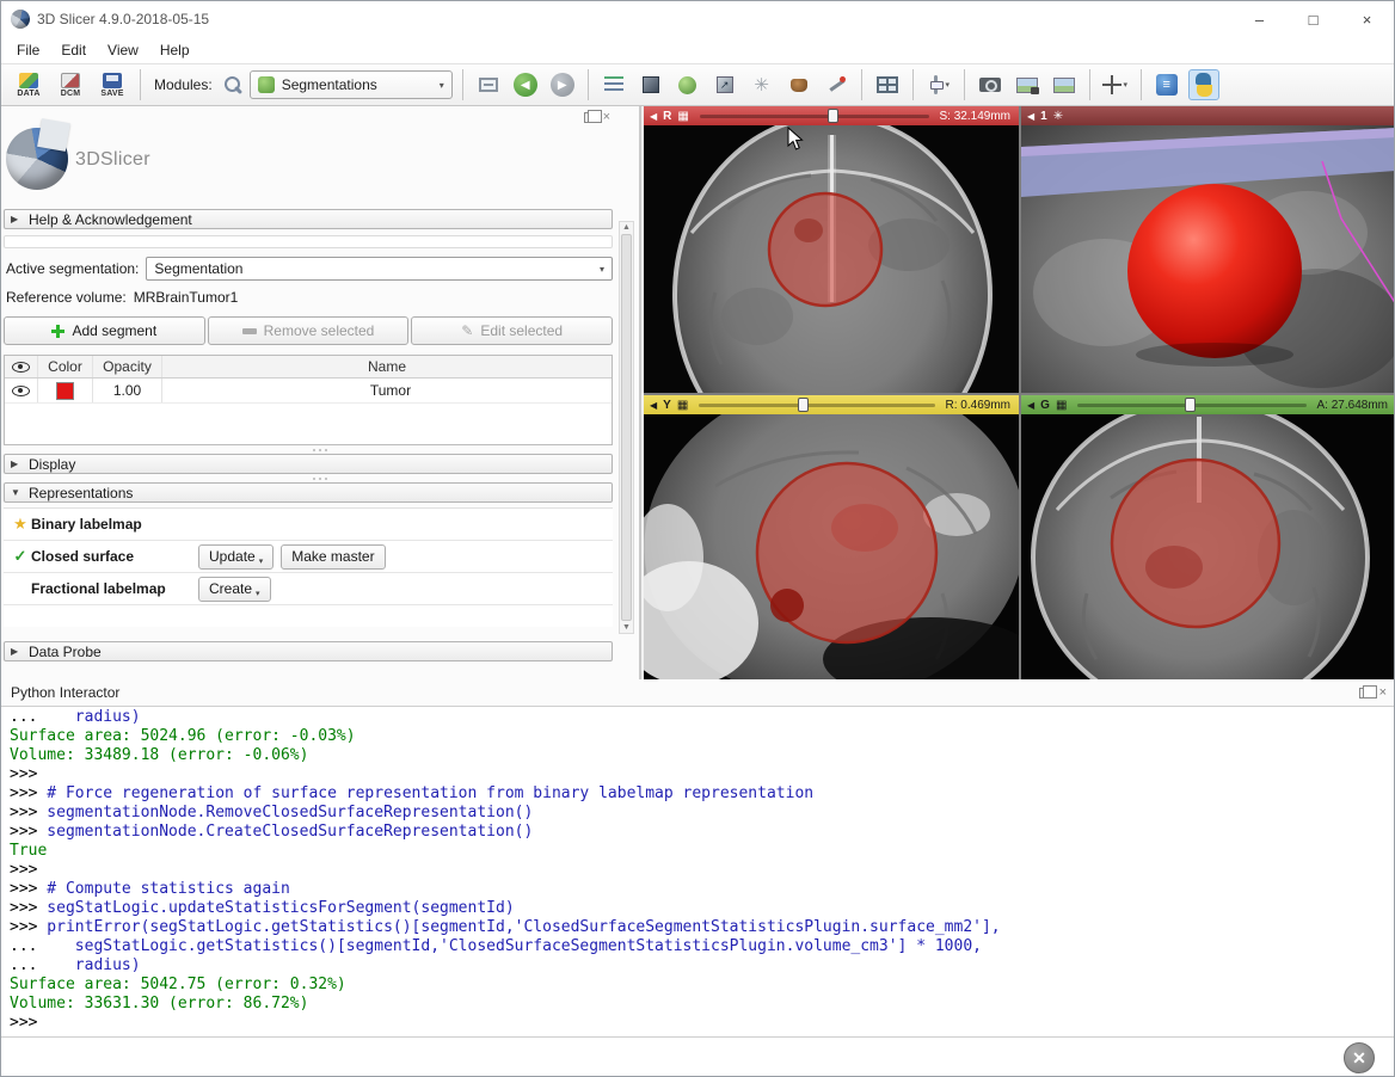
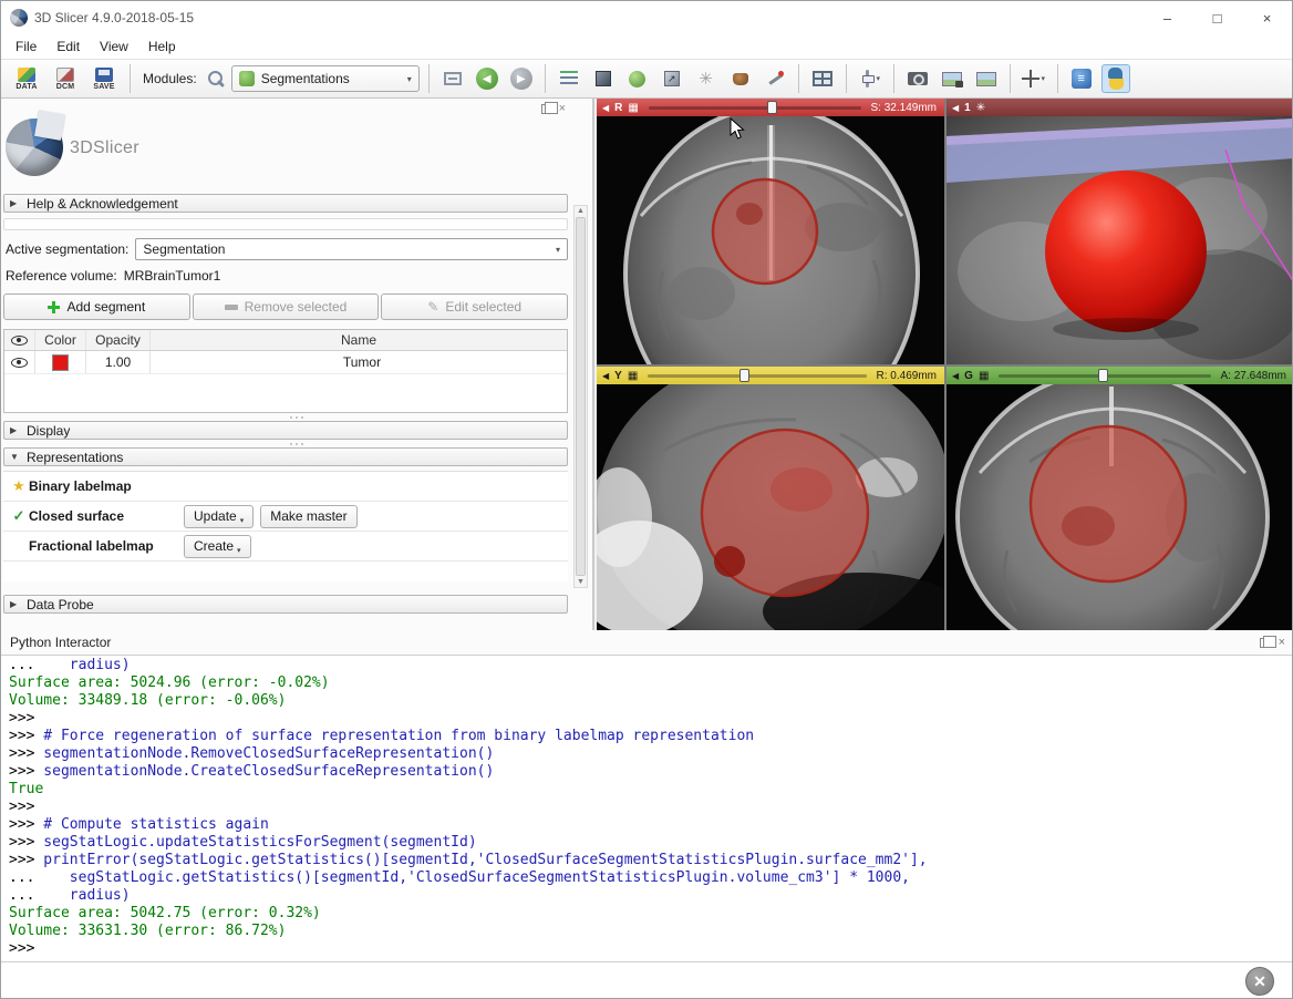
  3D Slicer 4.9.0-2018-05-15
  –
  □
  ×
  File
  Edit
  View
  Help
  Modules:
  Segmentations
  ▾
  ◀
  ▶
  ↗
  ✳
  ≡
  ×
  3DSlicer
  ▶
  Help & Acknowledgement
  Active segmentation:
  Segmentation
  ▾
  Reference volume:
  MRBrainTumor1
  Add segment
  Remove selected
  ✎
  Edit selected
  Color
  Opacity
  Name
  1.00
  Tumor
  ▶
  Display
  ▼
  Representations
  ★
  Binary labelmap
  ✓
  Closed surface
  Update
  Make master
  Fractional labelmap
  Create
  ▶
  Data Probe
  ◀
  R
  ▦
  S: 32.149mm
  ◀
  1
  ✳
  ◀
  Y
  ▦
  R: 0.469mm
  ◀
  G
  ▦
  A: 27.648mm
  Python Interactor
  ×
  ... radius)
- Surface area: 5024.96 (error: -0.03%)
+ Surface area: 5024.96 (error: -0.02%)
  Volume: 33489.18 (error: -0.06%)
  >>>
  >>> # Force regeneration of surface representation from binary labelmap representation
  >>> segmentationNode.RemoveClosedSurfaceRepresentation()
  >>> segmentationNode.CreateClosedSurfaceRepresentation()
  True
  >>>
  >>> # Compute statistics again
  >>> segStatLogic.updateStatisticsForSegment(segmentId)
  >>> printError(segStatLogic.getStatistics()[segmentId,'ClosedSurfaceSegmentStatisticsPlugin.surface_mm2'],
  ... segStatLogic.getStatistics()[segmentId,'ClosedSurfaceSegmentStatisticsPlugin.volume_cm3'] * 1000,
  ... radius)
  Surface area: 5042.75 (error: 0.32%)
  Volume: 33631.30 (error: 86.72%)
  >>>
  ✕
